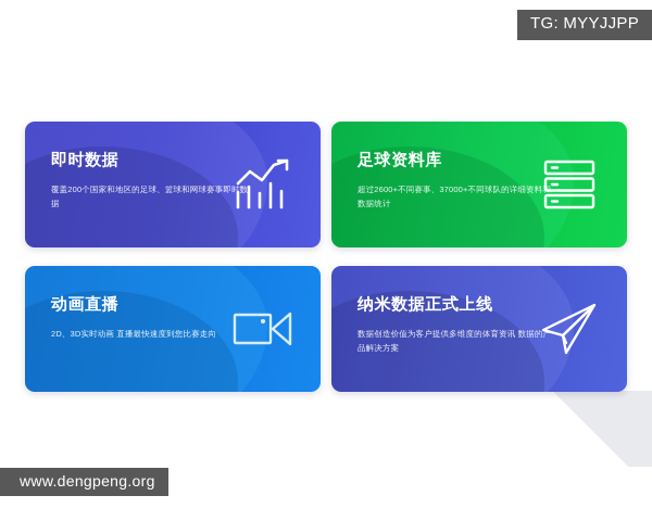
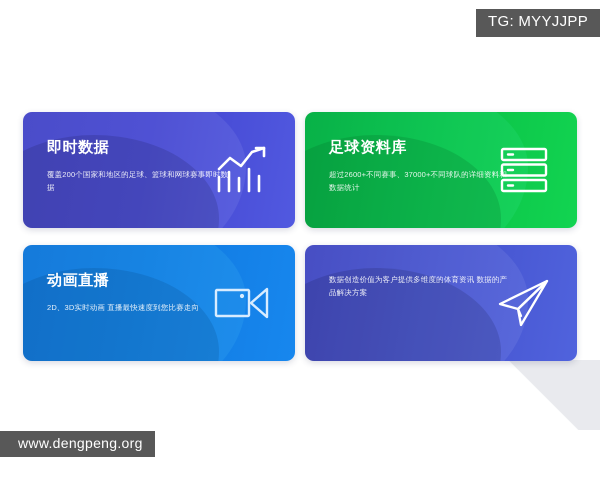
  即时数据
  覆盖200个国家和地区的足球、篮球和网球赛事即时数据
  足球资料库
  超过2600+不同赛事、37000+不同球队的详细资料数据统计
  动画直播
  2D、3D实时动画 直播最快速度到您比赛走向
- 纳米数据正式上线
  数据创造价值为客户提供多维度的体育资讯 数据的产品解决方案
  TG: MYYJJPP
  www.dengpeng.org
